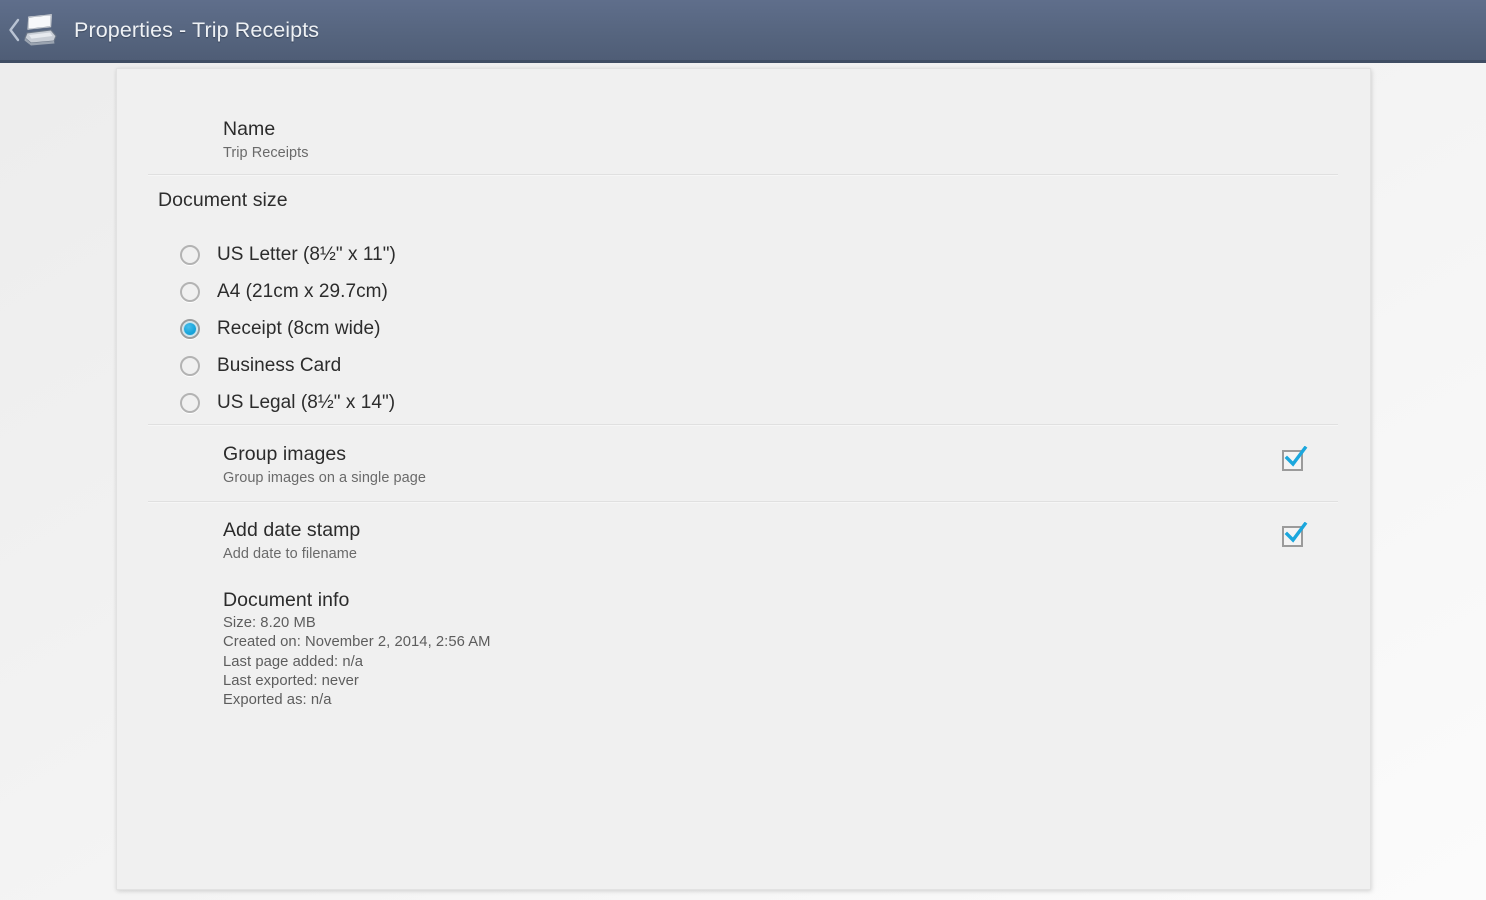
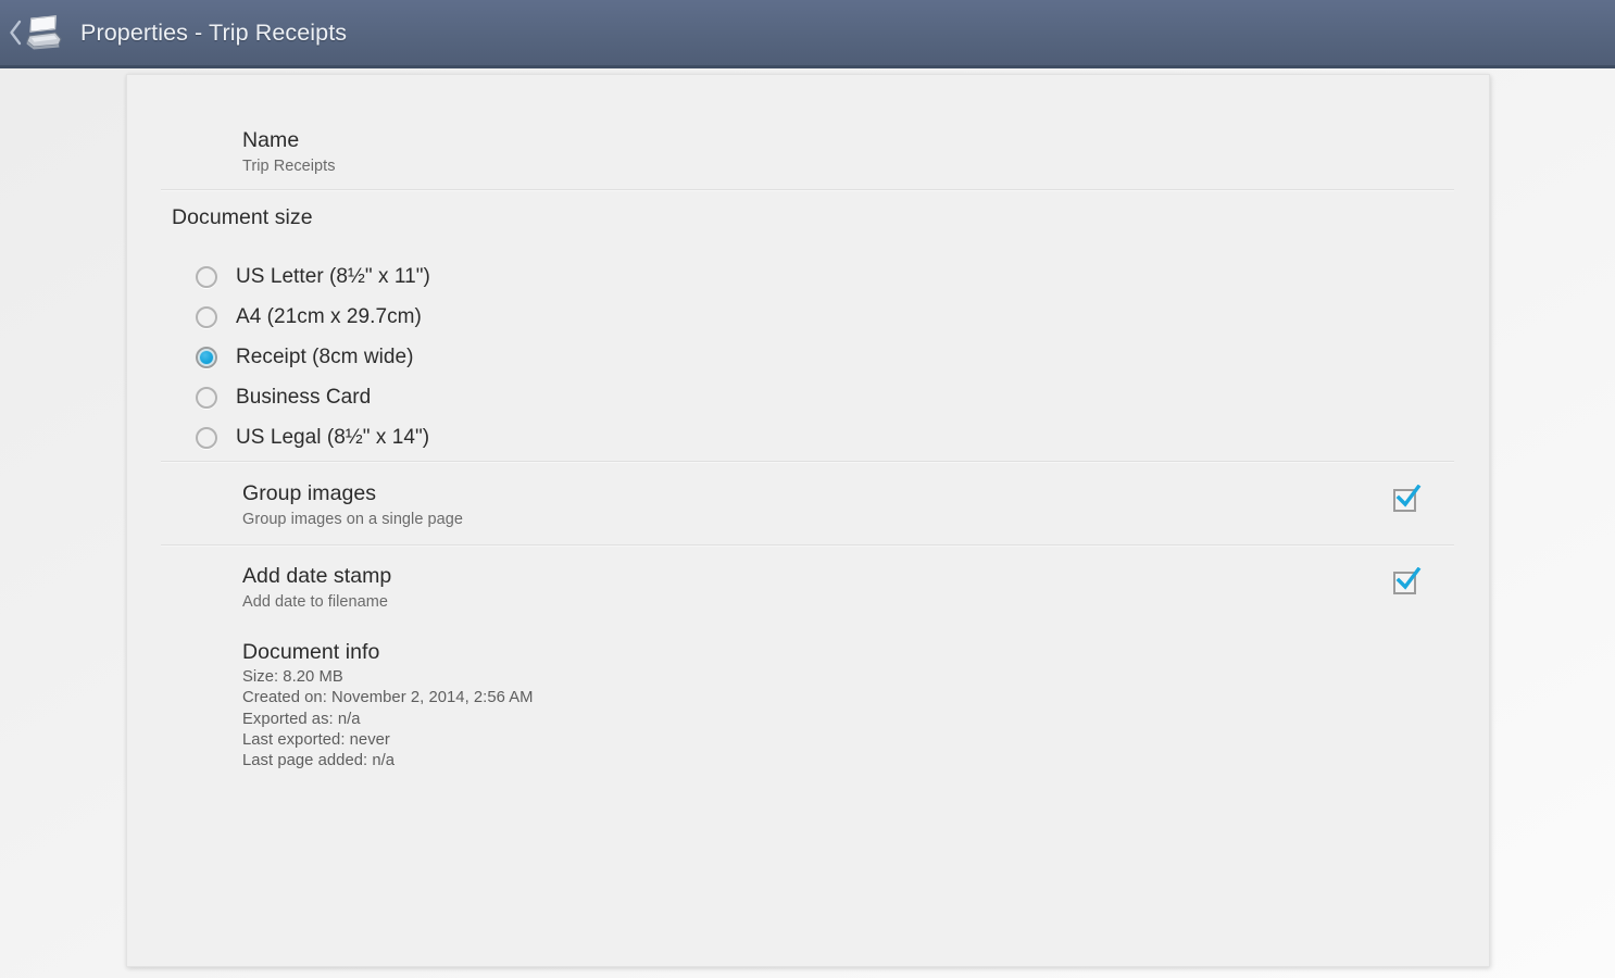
  Properties - Trip Receipts
  Name
  Trip Receipts
  Document size
  US Letter (8½" x 11")
  A4 (21cm x 29.7cm)
  Receipt (8cm wide)
  Business Card
  US Legal (8½" x 14")
  Group images
  Group images on a single page
  Add date stamp
  Add date to filename
  Document info
  Size: 8.20 MB
  Created on: November 2, 2014, 2:56 AM
- Last page added: n/a
+ Exported as: n/a
  Last exported: never
- Exported as: n/a
+ Last page added: n/a
